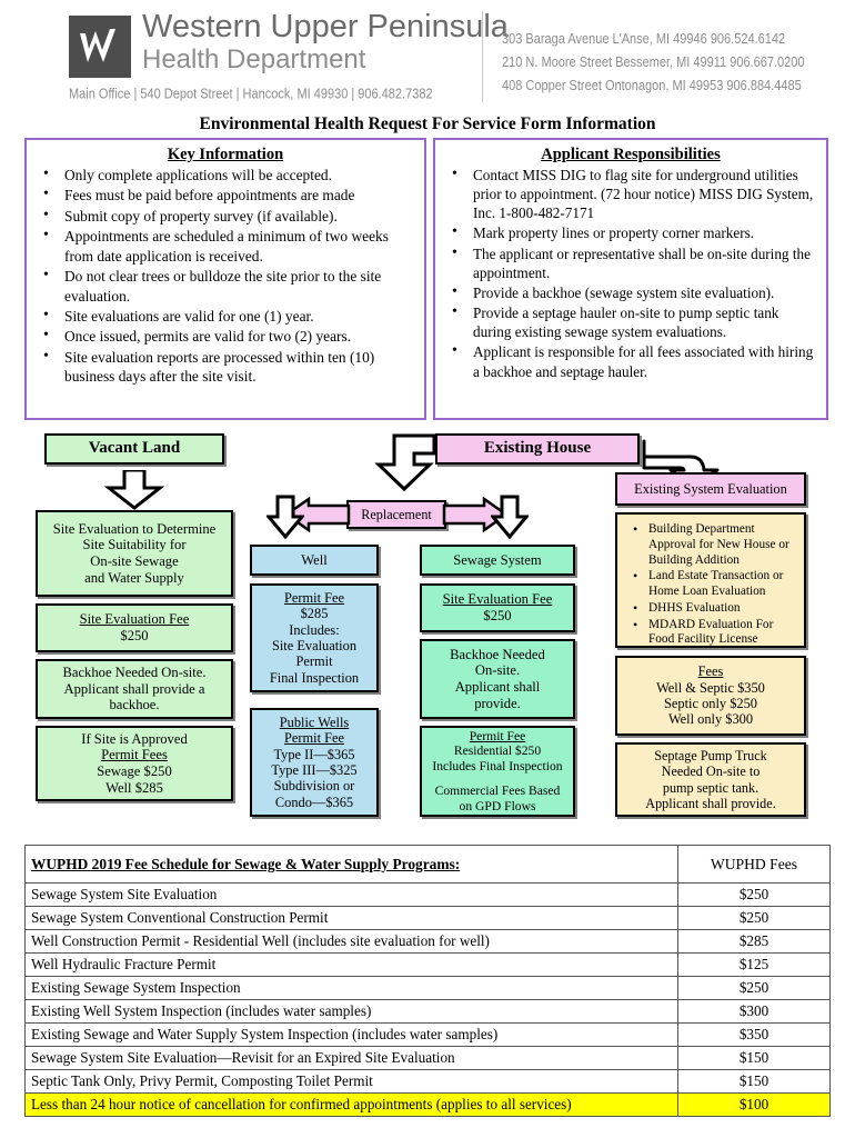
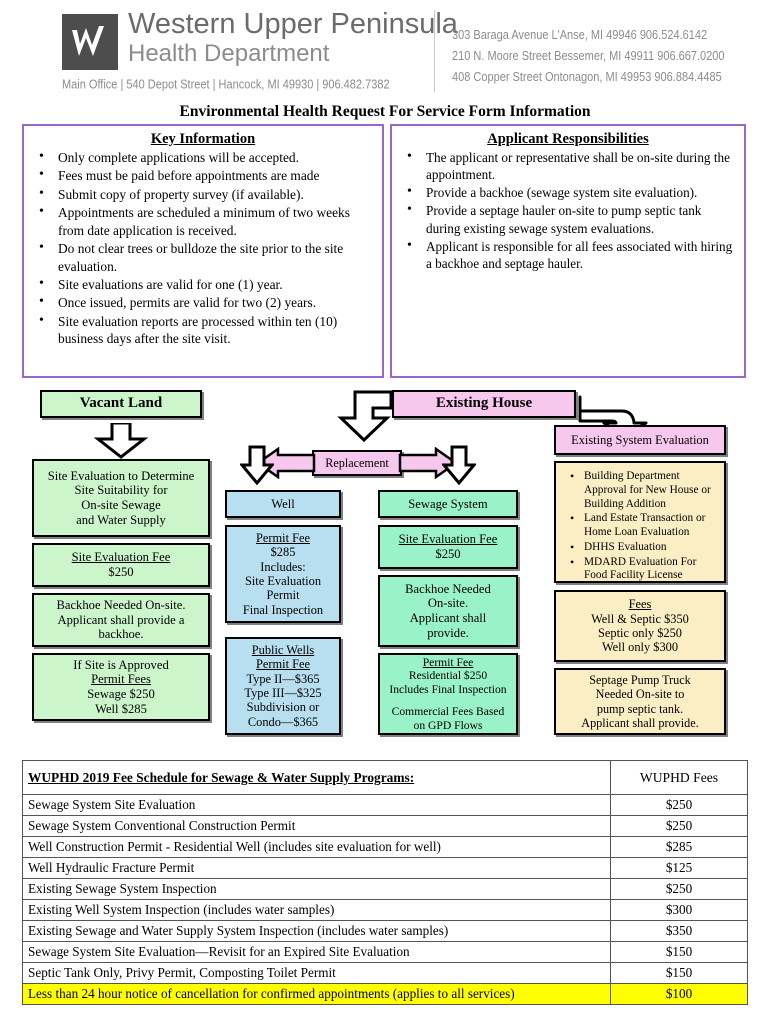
  Western Upper Peninsula
  Health Department
  Main Office | 540 Depot Street | Hancock, MI 49930 | 906.482.7382
  303 Baraga Avenue L'Anse, MI 49946 906.524.6142
  210 N. Moore Street Bessemer, MI 49911 906.667.0200
  408 Copper Street Ontonagon, MI 49953 906.884.4485
  Environmental Health Request For Service Form Information
  Key Information
  Only complete applications will be accepted.
  Fees must be paid before appointments are made
  Submit copy of property survey (if available).
  Appointments are scheduled a minimum of two weeks from date application is received.
  Do not clear trees or bulldoze the site prior to the site evaluation.
  Site evaluations are valid for one (1) year.
  Once issued, permits are valid for two (2) years.
  Site evaluation reports are processed within ten (10) business days after the site visit.
  Applicant Responsibilities
- Contact MISS DIG to flag site for underground utilities prior to appointment. (72 hour notice) MISS DIG System, Inc. 1-800-482-7171
- Mark property lines or property corner markers.
  The applicant or representative shall be on-site during the appointment.
  Provide a backhoe (sewage system site evaluation).
  Provide a septage hauler on-site to pump septic tank during existing sewage system evaluations.
  Applicant is responsible for all fees associated with hiring a backhoe and septage hauler.
  Vacant Land
  Site Evaluation to Determine
  Site Suitability for
  On-site Sewage
  and Water Supply
  Site Evaluation Fee
  $250
  Backhoe Needed On-site.
  Applicant shall provide a
  backhoe.
  If Site is Approved
  Permit Fees
  Sewage $250
  Well $285
  Existing House
  Replacement
  Well
  Permit Fee
  $285
  Includes:
  Site Evaluation
  Permit
  Final Inspection
  Public Wells
  Permit Fee
  Type II—$365
  Type III—$325
  Subdivision or
  Condo—$365
  Sewage System
  Site Evaluation Fee
  $250
  Backhoe Needed
  On-site.
  Applicant shall
  provide.
  Permit Fee
  Residential $250
  Includes Final Inspection
  Commercial Fees Based
  on GPD Flows
  Existing System Evaluation
  Building Department Approval for New House or Building Addition
  Land Estate Transaction or Home Loan Evaluation
  DHHS Evaluation
  MDARD Evaluation For Food Facility License
  Fees
  Well & Septic $350
  Septic only $250
  Well only $300
  Septage Pump Truck
  Needed On-site to
  pump septic tank.
  Applicant shall provide.
  WUPHD 2019 Fee Schedule for Sewage & Water Supply Programs:	WUPHD Fees
  Sewage System Site Evaluation	$250
  Sewage System Conventional Construction Permit	$250
  Well Construction Permit - Residential Well (includes site evaluation for well)	$285
  Well Hydraulic Fracture Permit	$125
  Existing Sewage System Inspection	$250
  Existing Well System Inspection (includes water samples)	$300
  Existing Sewage and Water Supply System Inspection (includes water samples)	$350
  Sewage System Site Evaluation—Revisit for an Expired Site Evaluation	$150
  Septic Tank Only, Privy Permit, Composting Toilet Permit	$150
  Less than 24 hour notice of cancellation for confirmed appointments (applies to all services)	$100
